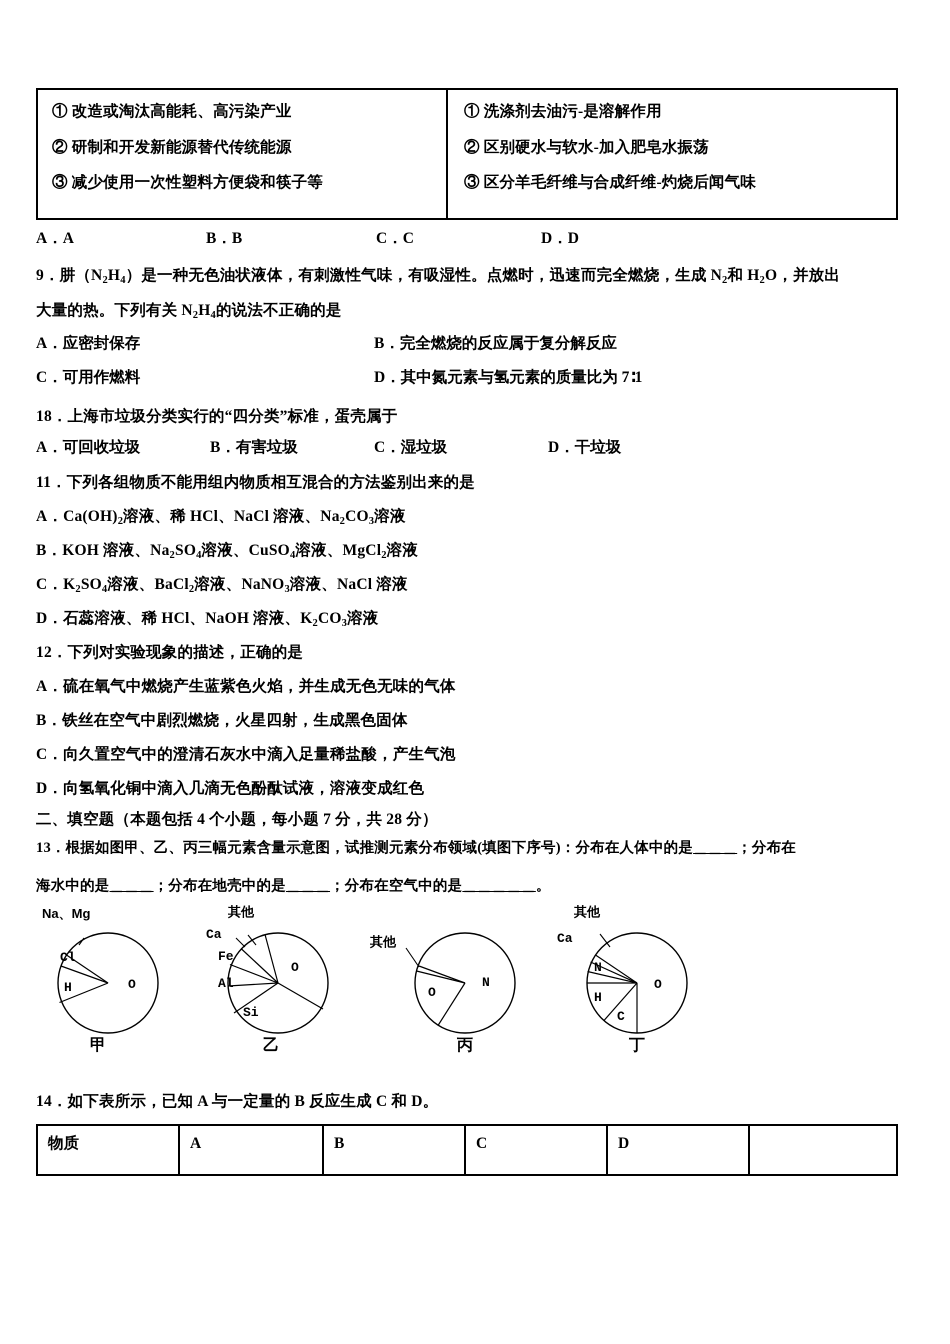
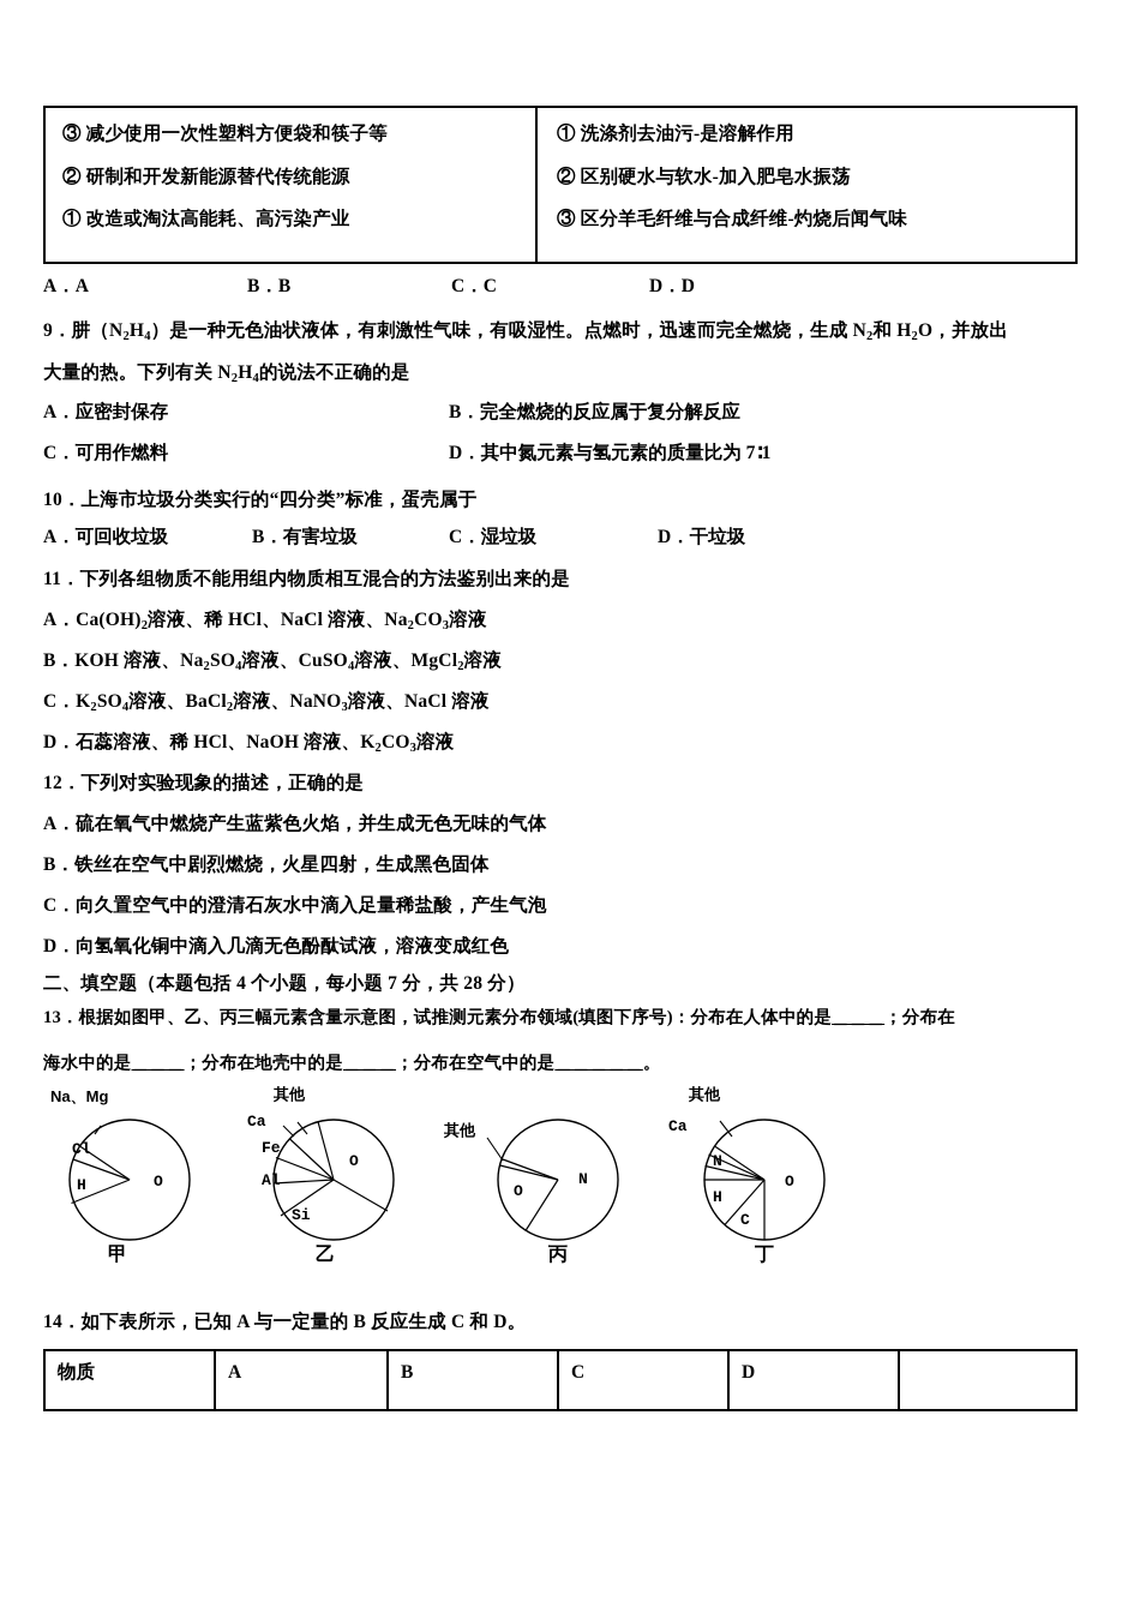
- ① 改造或淘汰高能耗、高污染产业
+ ③ 减少使用一次性塑料方便袋和筷子等
  ② 研制和开发新能源替代传统能源
- ③ 减少使用一次性塑料方便袋和筷子等
+ ① 改造或淘汰高能耗、高污染产业
  ① 洗涤剂去油污-是溶解作用
  ② 区别硬水与软水-加入肥皂水振荡
  ③ 区分羊毛纤维与合成纤维-灼烧后闻气味
  A．A
  B．B
  C．C
  D．D
  9．肼（N2H4）是一种无色油状液体，有刺激性气味，有吸湿性。点燃时，迅速而完全燃烧，生成 N2和 H2O，并放出
  大量的热。下列有关 N2H4的说法不正确的是
  A．应密封保存
  B．完全燃烧的反应属于复分解反应
  C．可用作燃料
  D．其中氮元素与氢元素的质量比为 7∶1
- 18．上海市垃圾分类实行的“四分类”标准，蛋壳属于
+ 10．上海市垃圾分类实行的“四分类”标准，蛋壳属于
  A．可回收垃圾
  B．有害垃圾
  C．湿垃圾
  D．干垃圾
  11．下列各组物质不能用组内物质相互混合的方法鉴别出来的是
  A．Ca(OH)2溶液、稀 HCl、NaCl 溶液、Na2CO3溶液
  B．KOH 溶液、Na2SO4溶液、CuSO4溶液、MgCl2溶液
  C．K2SO4溶液、BaCl2溶液、NaNO3溶液、NaCl 溶液
  D．石蕊溶液、稀 HCl、NaOH 溶液、K2CO3溶液
  12．下列对实验现象的描述，正确的是
  A．硫在氧气中燃烧产生蓝紫色火焰，并生成无色无味的气体
  B．铁丝在空气中剧烈燃烧，火星四射，生成黑色固体
  C．向久置空气中的澄清石灰水中滴入足量稀盐酸，产生气泡
  D．向氢氧化铜中滴入几滴无色酚酞试液，溶液变成红色
  二、填空题（本题包括 4 个小题，每小题 7 分，共 28 分）
  13．根据如图甲、乙、丙三幅元素含量示意图，试推测元素分布领域(填图下序号)：分布在人体中的是＿＿＿；分布在
  海水中的是＿＿＿；分布在地壳中的是＿＿＿；分布在空气中的是＿＿＿＿＿。
  Na、Mg
  Cl
  H
  O
  甲
  其他
  Ca
  Fe
  Al
  Si
  O
  乙
  其他
  O
  N
  丙
  其他
  Ca
  N
  H
  C
  O
  丁
  14．如下表所示，已知 A 与一定量的 B 反应生成 C 和 D。
  物质
  A
  B
  C
  D
